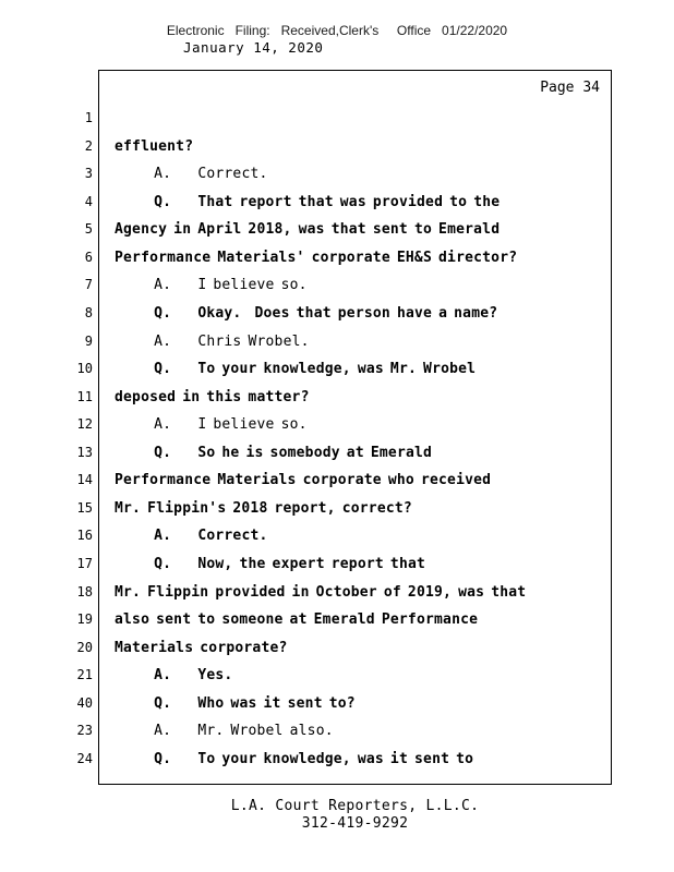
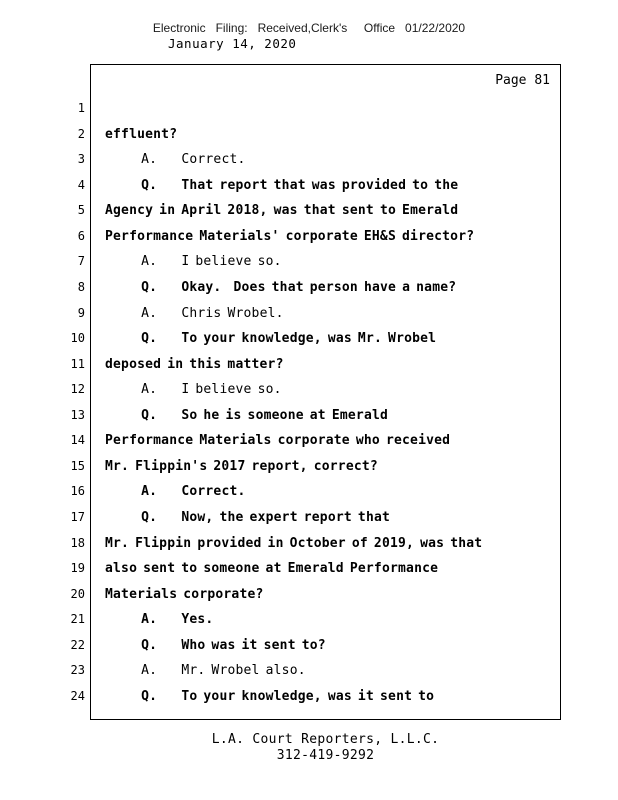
  Electronic Filing: Received,Clerk's Office 01/22/2020
  January 14, 2020
- Page 34
+ Page 81
  1
  2
  effluent?
  3
  A. Correct.
  4
  Q. That report that was provided to the
  5
  Agency in April 2018, was that sent to Emerald
  6
  Performance Materials' corporate EH&S director?
  7
  A. I believe so.
  8
  Q. Okay. Does that person have a name?
  9
  A. Chris Wrobel.
  10
  Q. To your knowledge, was Mr. Wrobel
  11
  deposed in this matter?
  12
  A. I believe so.
  13
- Q. So he is somebody at Emerald
+ Q. So he is someone at Emerald
  14
  Performance Materials corporate who received
  15
- Mr. Flippin's 2018 report, correct?
+ Mr. Flippin's 2017 report, correct?
  16
  A. Correct.
  17
  Q. Now, the expert report that
  18
  Mr. Flippin provided in October of 2019, was that
  19
  also sent to someone at Emerald Performance
  20
  Materials corporate?
  21
  A. Yes.
- 40
+ 22
  Q. Who was it sent to?
  23
  A. Mr. Wrobel also.
  24
  Q. To your knowledge, was it sent to
  L.A. Court Reporters, L.L.C.
  312-419-9292
